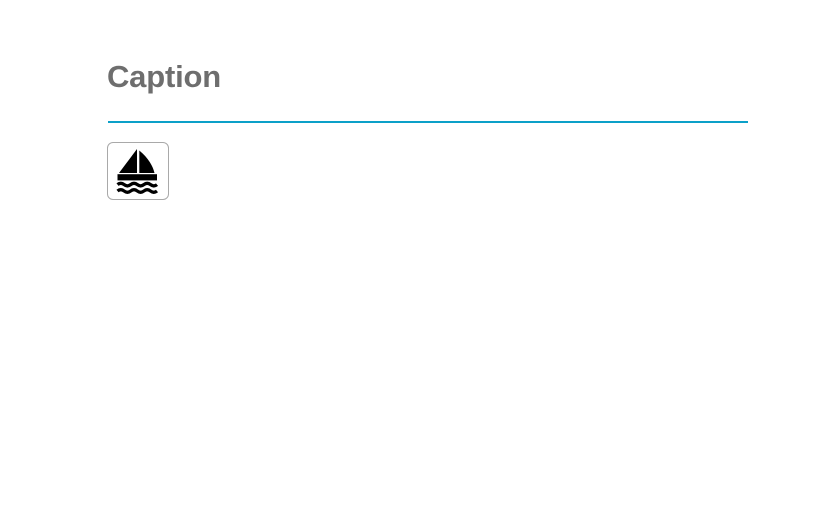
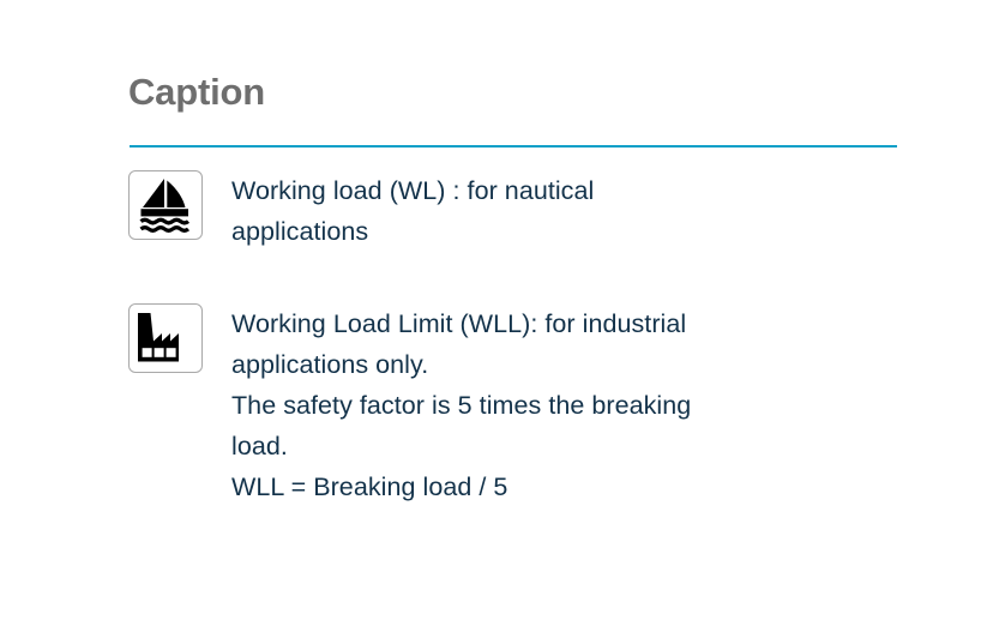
  Caption
+ Working load (WL) : for nautical
+ applications
+ Working Load Limit (WLL): for industrial
+ applications only.
+ The safety factor is 5 times the breaking
+ load.
+ WLL = Breaking load / 5
